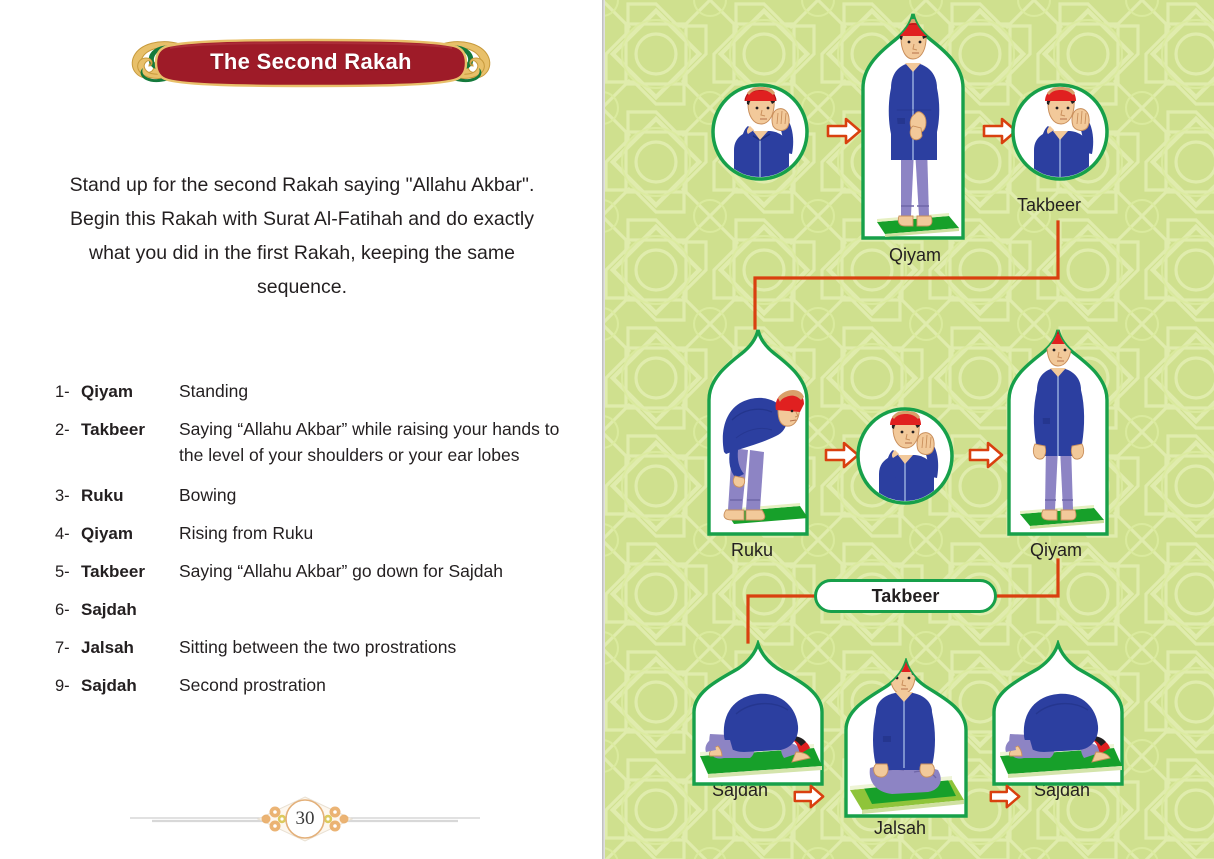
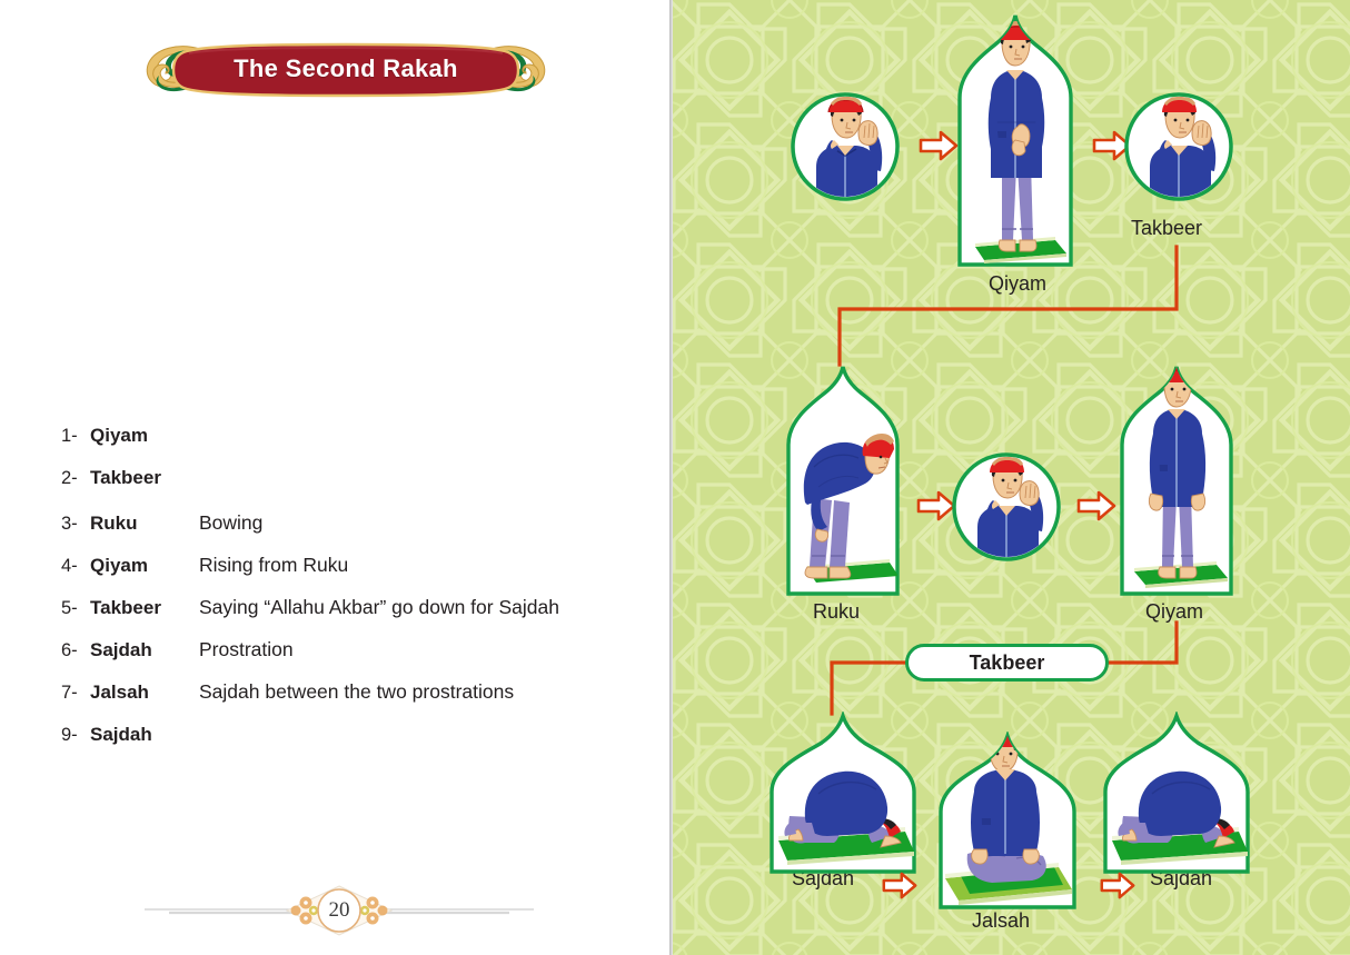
  The Second Rakah
- Stand up for the second Rakah saying "Allahu Akbar". Begin this Rakah with Surat Al-Fatihah and do exactly what you did in the first Rakah, keeping the same sequence.
  1-
  Qiyam
- Standing
  2-
  Takbeer
- Saying “Allahu Akbar” while raising your hands to the level of your shoulders or your ear lobes
  3-
  Ruku
  Bowing
  4-
  Qiyam
  Rising from Ruku
  5-
  Takbeer
  Saying “Allahu Akbar” go down for Sajdah
  6-
  Sajdah
+ Prostration
  7-
  Jalsah
- Sitting between the two prostrations
+ Sajdah between the two prostrations
  9-
  Sajdah
- Second prostration
- 30
+ 20
  Qiyam
  Takbeer
  Ruku
  Qiyam
  Takbeer
  Sajdah
  Jalsah
  Sajdah
